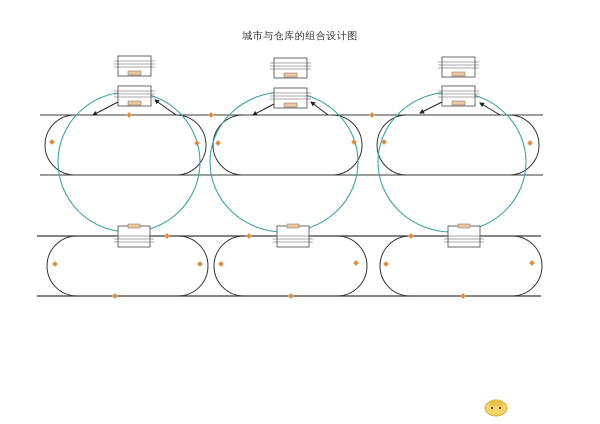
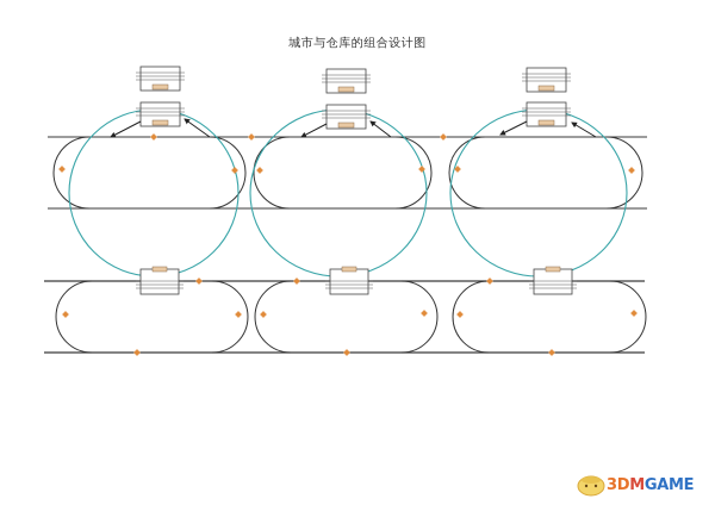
  城市与仓库的组合设计图
+ 3DMGAME
